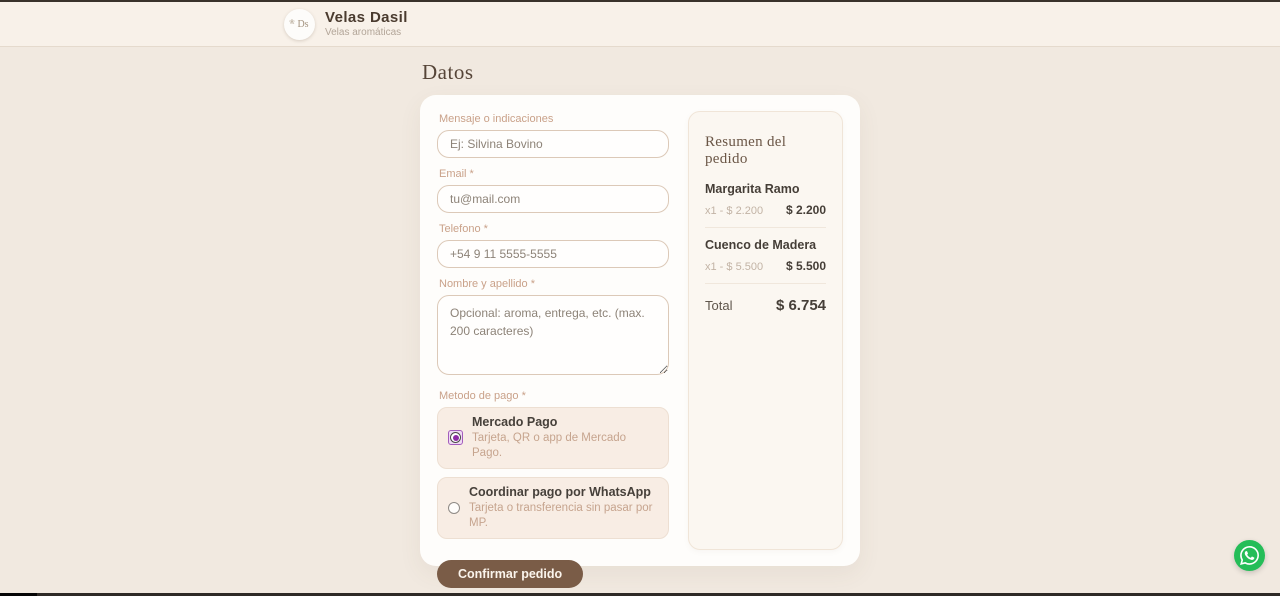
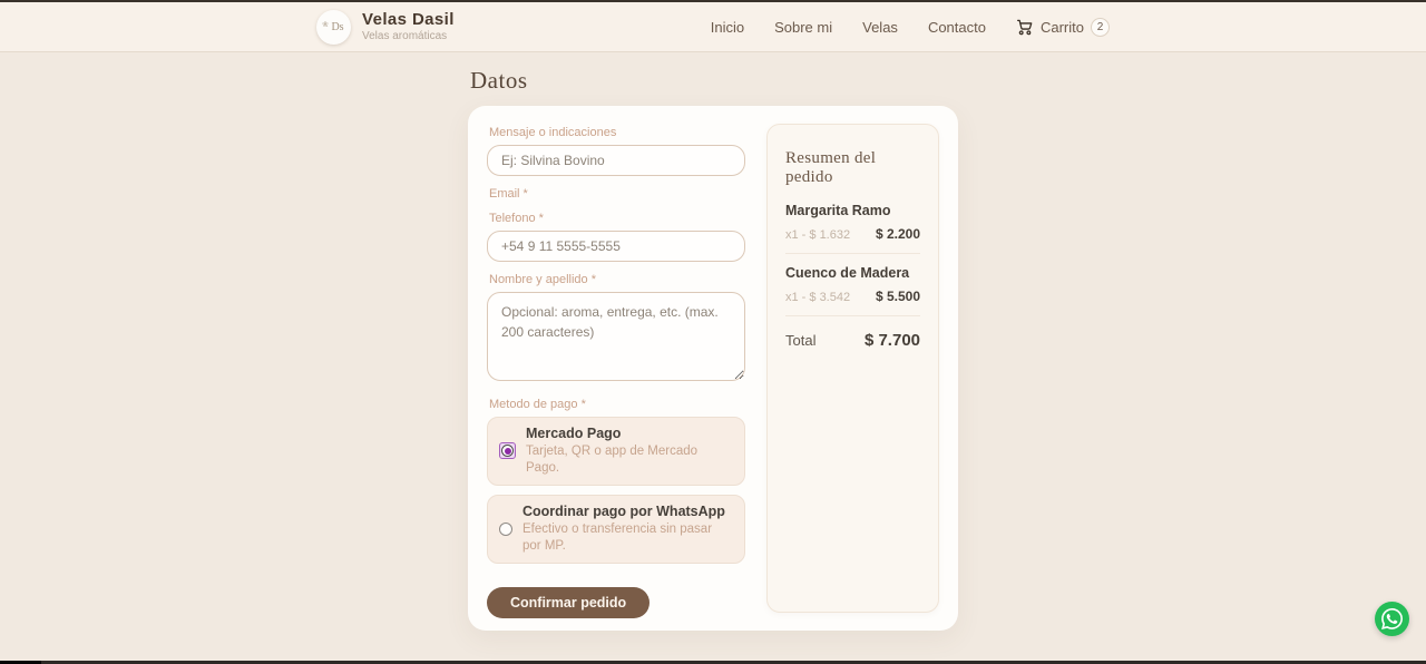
  ❀.
  Ds
  Velas Dasil
  Velas aromáticas
+ Inicio
+ Sobre mi
+ Velas
+ Contacto
+ Carrito
+ 2
  Datos
  Mensaje o indicaciones
  Ej: Silvina Bovino
  Email *
- tu@mail.com
  Telefono *
  +54 9 11 5555-5555
  Nombre y apellido *
  Metodo de pago *
  Mercado Pago
  Tarjeta, QR o app de Mercado Pago.
  Coordinar pago por WhatsApp
- Tarjeta o transferencia sin pasar por MP.
+ Efectivo o transferencia sin pasar por MP.
  Confirmar pedido
  Resumen del pedido
  Margarita Ramo
- x1 - $ 2.200
+ x1 - $ 1.632
  $ 2.200
  Cuenco de Madera
- x1 - $ 5.500
+ x1 - $ 3.542
  $ 5.500
  Total
- $ 6.754
+ $ 7.700
